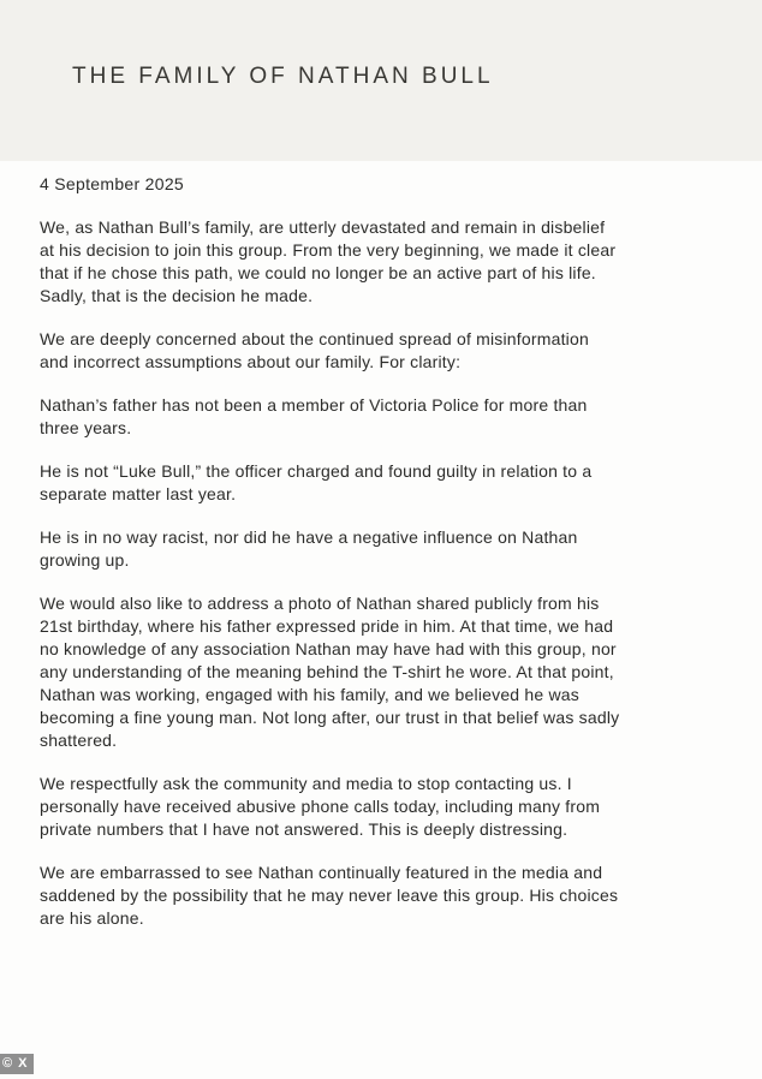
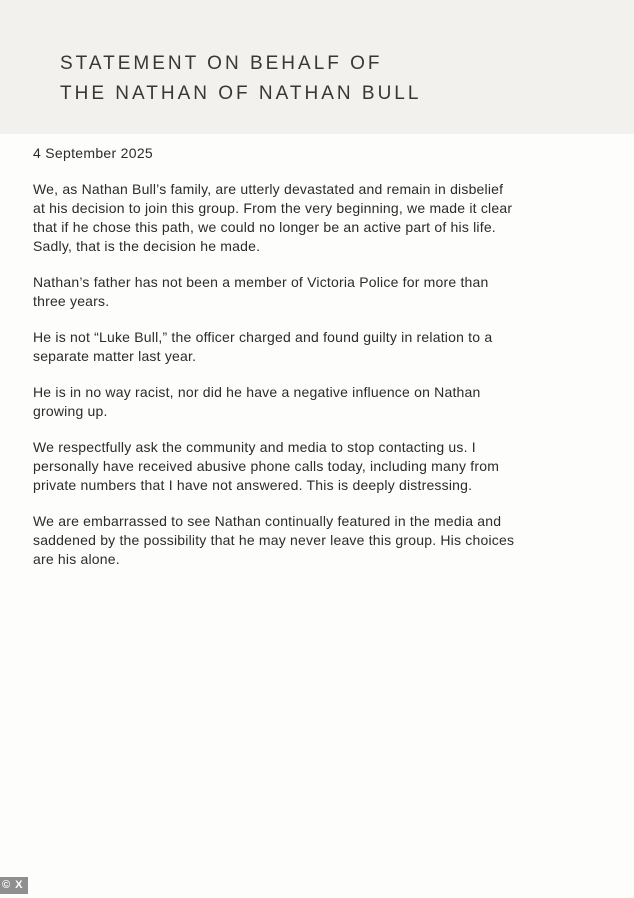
+ STATEMENT ON BEHALF OF
- THE FAMILY OF NATHAN BULL
+ THE NATHAN OF NATHAN BULL
  4 September 2025
  We, as Nathan Bull’s family, are utterly devastated and remain in disbelief
  at his decision to join this group. From the very beginning, we made it clear
  that if he chose this path, we could no longer be an active part of his life.
  Sadly, that is the decision he made.
- We are deeply concerned about the continued spread of misinformation
- and incorrect assumptions about our family. For clarity:
  Nathan’s father has not been a member of Victoria Police for more than
  three years.
  He is not “Luke Bull,” the officer charged and found guilty in relation to a
  separate matter last year.
  He is in no way racist, nor did he have a negative influence on Nathan
  growing up.
- We would also like to address a photo of Nathan shared publicly from his
- 21st birthday, where his father expressed pride in him. At that time, we had
- no knowledge of any association Nathan may have had with this group, nor
- any understanding of the meaning behind the T-shirt he wore. At that point,
- Nathan was working, engaged with his family, and we believed he was
- becoming a fine young man. Not long after, our trust in that belief was sadly
- shattered.
  We respectfully ask the community and media to stop contacting us. I
  personally have received abusive phone calls today, including many from
  private numbers that I have not answered. This is deeply distressing.
  We are embarrassed to see Nathan continually featured in the media and
  saddened by the possibility that he may never leave this group. His choices
  are his alone.
  © X
